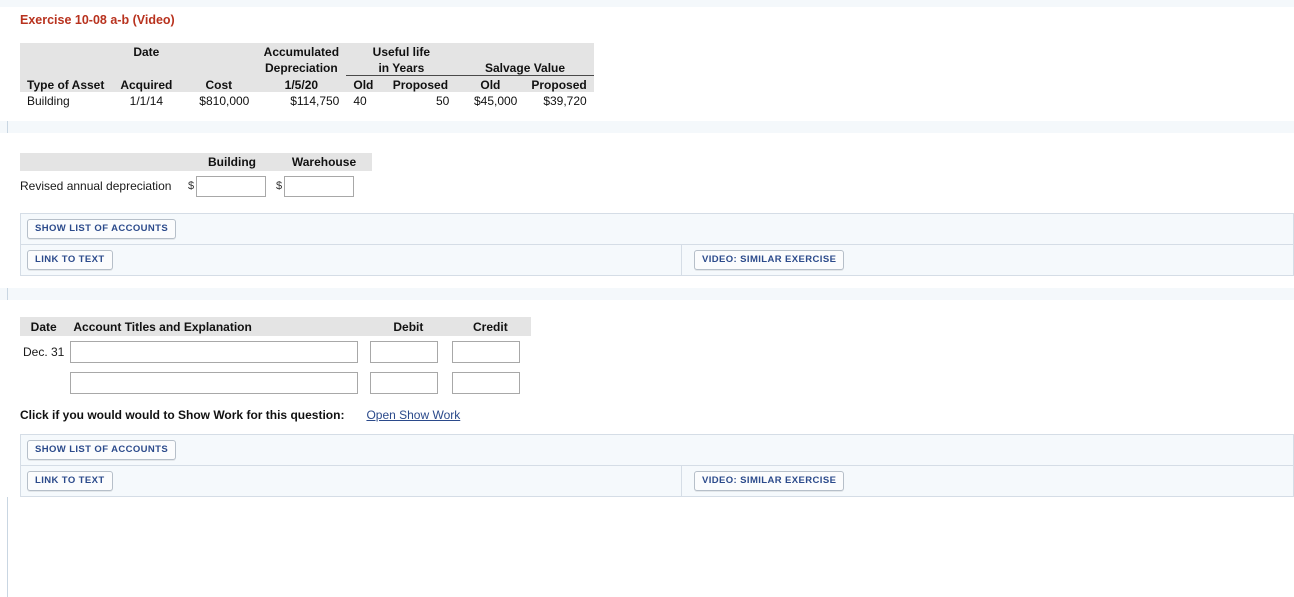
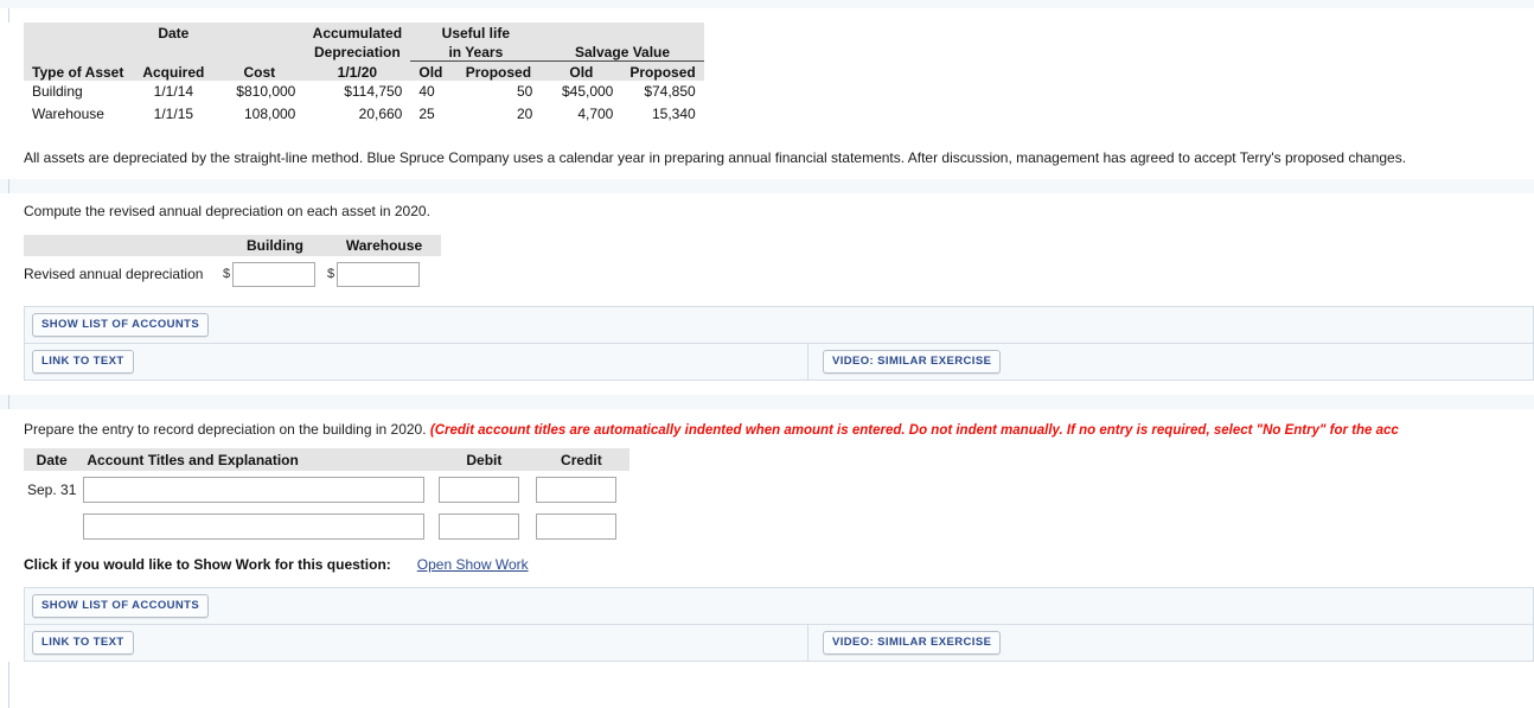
- Exercise 10-08 a-b (Video)
  	Date		Accumulated	Useful life
  			Depreciation	in Years	Salvage Value
- Type of Asset	Acquired	Cost	1/5/20	Old	Proposed	Old	Proposed
+ Type of Asset	Acquired	Cost	1/1/20	Old	Proposed	Old	Proposed
- Building	1/1/14	$810,000	$114,750	40	50	$45,000	$39,720
+ Building	1/1/14	$810,000	$114,750	40	50	$45,000	$74,850
+ Warehouse	1/1/15	108,000	20,660	25	20	4,700	15,340
+ All assets are depreciated by the straight-line method. Blue Spruce Company uses a calendar year in preparing annual financial statements. After discussion, management has agreed to accept Terry's proposed changes.
+ Compute the revised annual depreciation on each asset in 2020.
  	Building	Warehouse
  Revised annual depreciation	$	$
  SHOW LIST OF ACCOUNTS
  LINK TO TEXT
  VIDEO: SIMILAR EXERCISE
+ Prepare the entry to record depreciation on the building in 2020. (Credit account titles are automatically indented when amount is entered. Do not indent manually. If no entry is required, select "No Entry" for the acc
  Date	Account Titles and Explanation	Debit	Credit
- Dec. 31
+ Sep. 31
- Click if you would would to Show Work for this question:
+ Click if you would like to Show Work for this question:
  Open Show Work
  SHOW LIST OF ACCOUNTS
  LINK TO TEXT
  VIDEO: SIMILAR EXERCISE
